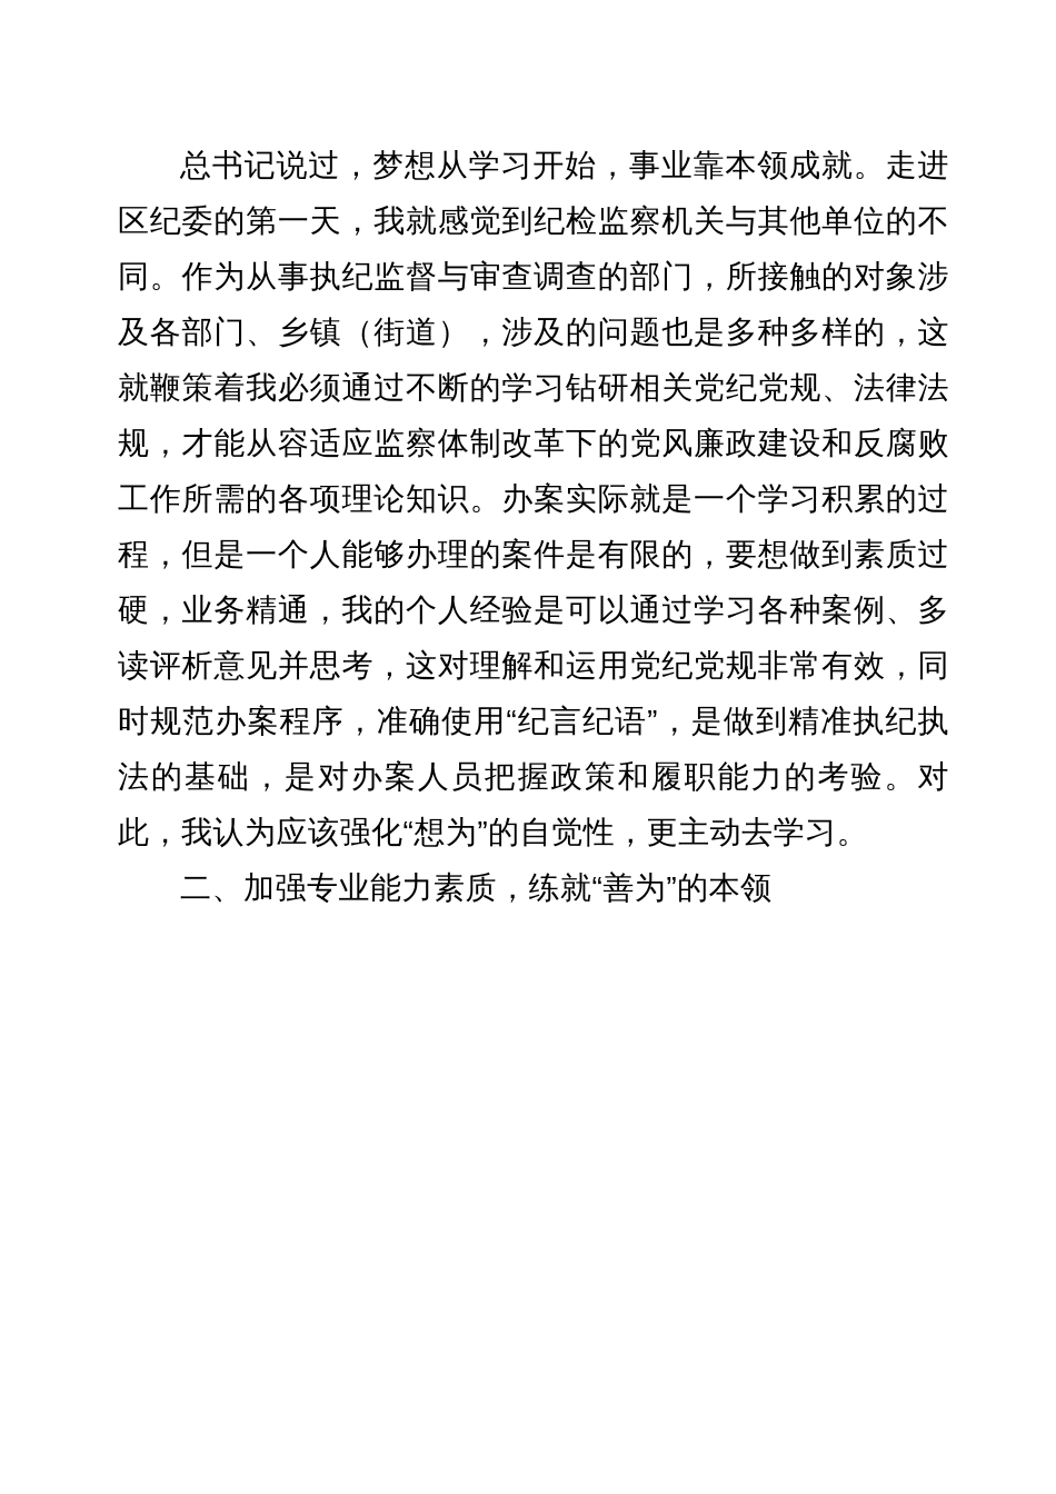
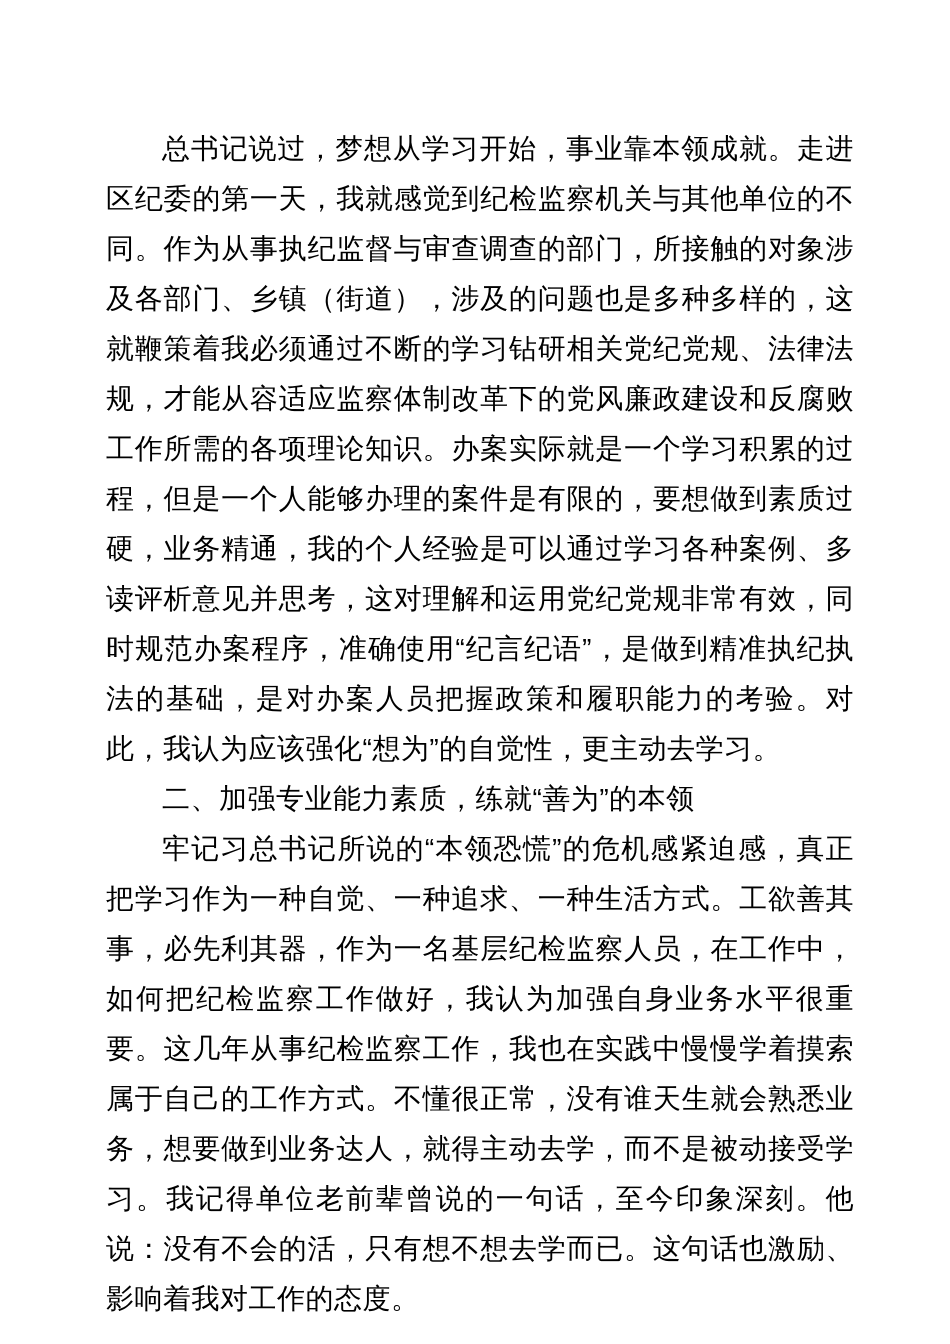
  总书记说过，梦想从学习开始，事业靠本领成就。走进区纪委的第一天，我就感觉到纪检监察机关与其他单位的不同。作为从事执纪监督与审查调查的部门，所接触的对象涉及各部门、乡镇（街道），涉及的问题也是多种多样的，这就鞭策着我必须通过不断的学习钻研相关党纪党规、法律法规，才能从容适应监察体制改革下的党风廉政建设和反腐败工作所需的各项理论知识。办案实际就是一个学习积累的过程，但是一个人能够办理的案件是有限的，要想做到素质过硬，业务精通，我的个人经验是可以通过学习各种案例、多读评析意见并思考，这对理解和运用党纪党规非常有效，同时规范办案程序，准确使用“纪言纪语”，是做到精准执纪执法的基础，是对办案人员把握政策和履职能力的考验。对此，我认为应该强化“想为”的自觉性，更主动去学习。
  二、加强专业能力素质，练就“善为”的本领
+ 牢记习总书记所说的“本领恐慌”的危机感紧迫感，真正把学习作为一种自觉、一种追求、一种生活方式。工欲善其事，必先利其器，作为一名基层纪检监察人员，在工作中，如何把纪检监察工作做好，我认为加强自身业务水平很重要。这几年从事纪检监察工作，我也在实践中慢慢学着摸索属于自己的工作方式。不懂很正常，没有谁天生就会熟悉业务，想要做到业务达人，就得主动去学，而不是被动接受学习。我记得单位老前辈曾说的一句话，至今印象深刻。他说：没有不会的活，只有想不想去学而已。这句话也激励、影响着我对工作的态度。
